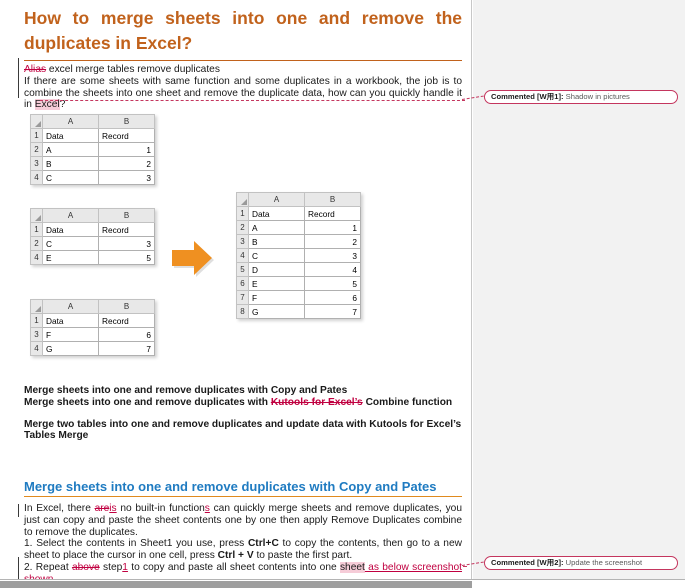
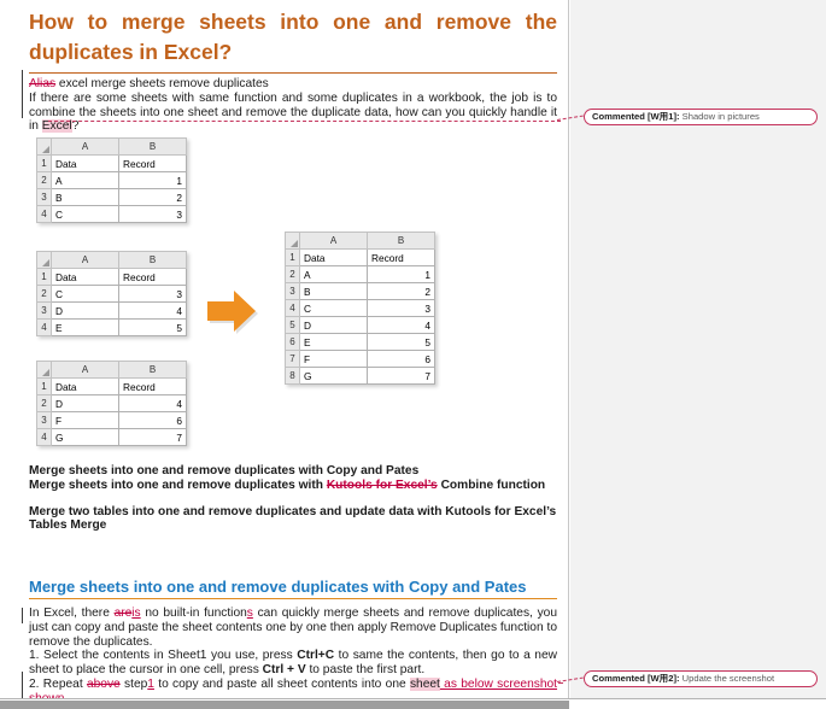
  How to merge sheets into one and remove the
  duplicates in Excel?
- Alias excel merge tables remove duplicates
+ Alias excel merge sheets remove duplicates
  If there are some sheets with same function and some duplicates in a workbook, the job is to combine the sheets into one sheet and remove the duplicate data, how can you quickly handle it in Excel?
  	A	B
  1	Data	Record
  2	A	1
  3	B	2
  4	C	3
  	A	B
  1	Data	Record
  2	C	3
+ 3	D	4
  4	E	5
  	A	B
  1	Data	Record
+ 2	D	4
  3	F	6
  4	G	7
  	A	B
  1	Data	Record
  2	A	1
  3	B	2
  4	C	3
  5	D	4
  6	E	5
  7	F	6
  8	G	7
  Merge sheets into one and remove duplicates with Copy and Pates
  Merge sheets into one and remove duplicates with Kutools for Excel’s Combine function
  Merge two tables into one and remove duplicates and update data with Kutools for Excel’s Tables Merge
  Merge sheets into one and remove duplicates with Copy and Pates
- In Excel, there areis no built-in functions can quickly merge sheets and remove duplicates, you just can copy and paste the sheet contents one by one then apply Remove Duplicates combine to remove the duplicates.
+ In Excel, there areis no built-in functions can quickly merge sheets and remove duplicates, you just can copy and paste the sheet contents one by one then apply Remove Duplicates function to remove the duplicates.
- 1. Select the contents in Sheet1 you use, press Ctrl+C to copy the contents, then go to a new sheet to place the cursor in one cell, press Ctrl + V to paste the first part.
+ 1. Select the contents in Sheet1 you use, press Ctrl+C to same the contents, then go to a new sheet to place the cursor in one cell, press Ctrl + V to paste the first part.
  2. Repeat above step1 to copy and paste all sheet contents into one sheet as below screenshot
  Commented [W用1]: Shadow in pictures
  Commented [W用2]: Update the screenshot
